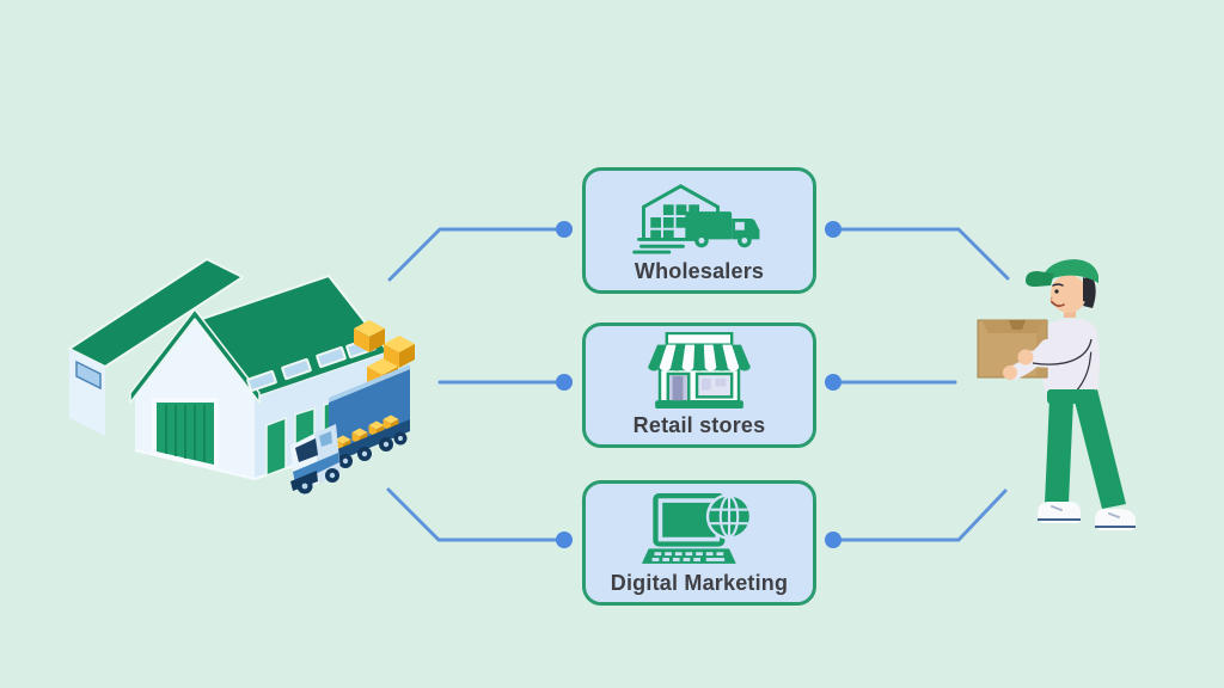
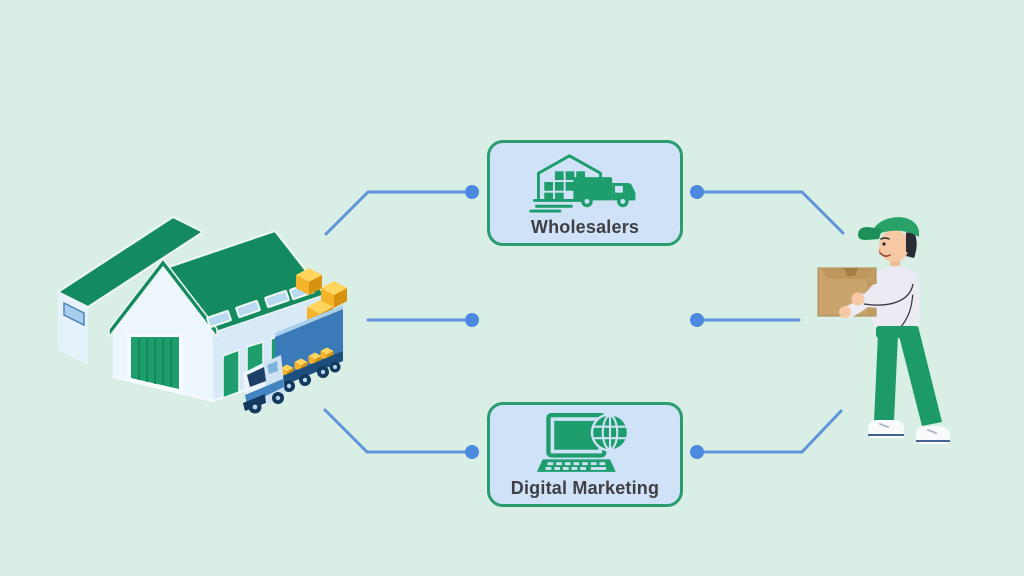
  Wholesalers
- Retail stores
  Digital Marketing
